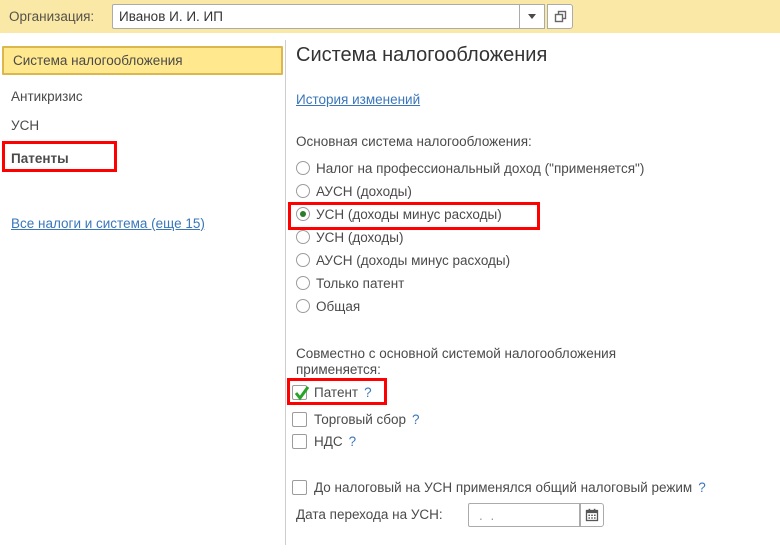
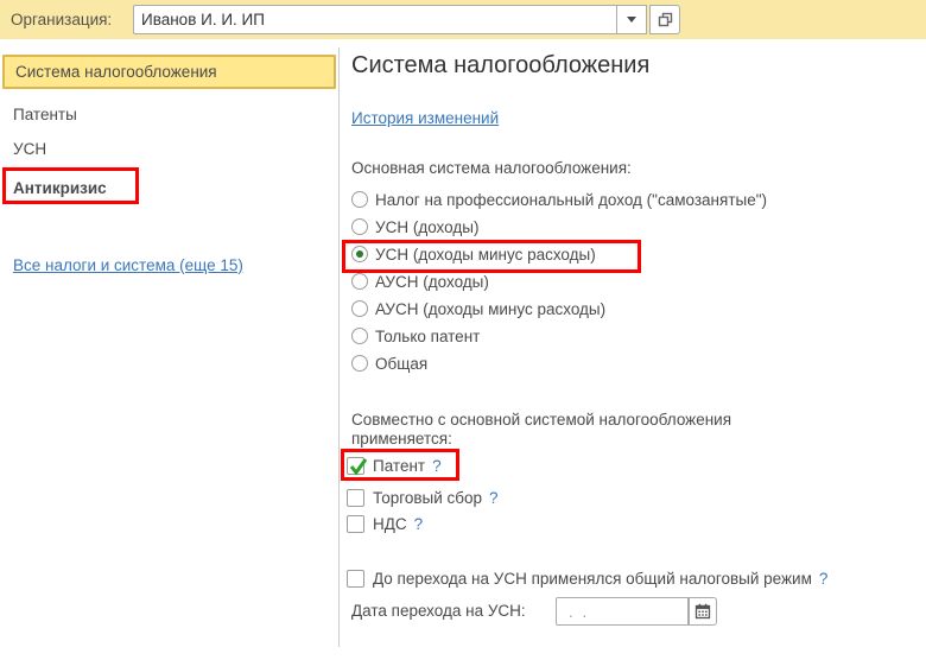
  Организация:
  Иванов И. И. ИП
  Система налогообложения
- Антикризис
+ Патенты
  УСН
- Патенты
+ Антикризис
  Все налоги и система (еще 15)
  Система налогообложения
  История изменений
  Основная система налогообложения:
- Налог на профессиональный доход ("применяется")
+ Налог на профессиональный доход ("самозанятые")
- АУСН (доходы)
+ УСН (доходы)
  УСН (доходы минус расходы)
- УСН (доходы)
+ АУСН (доходы)
  АУСН (доходы минус расходы)
  Только патент
  Общая
  Совместно с основной системой налогообложения применяется:
  Патент
  ?
  Торговый сбор
  ?
  НДС
  ?
- До налоговый на УСН применялся общий налоговый режим
+ До перехода на УСН применялся общий налоговый режим
  ?
  Дата перехода на УСН:
  . .
